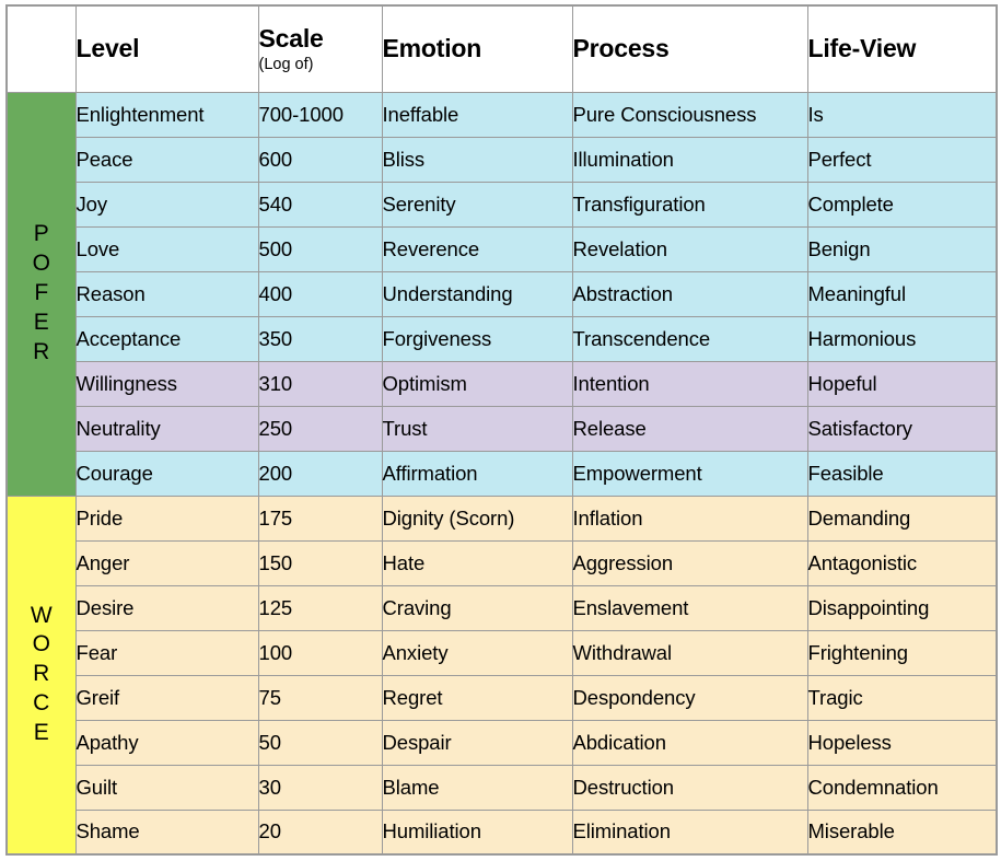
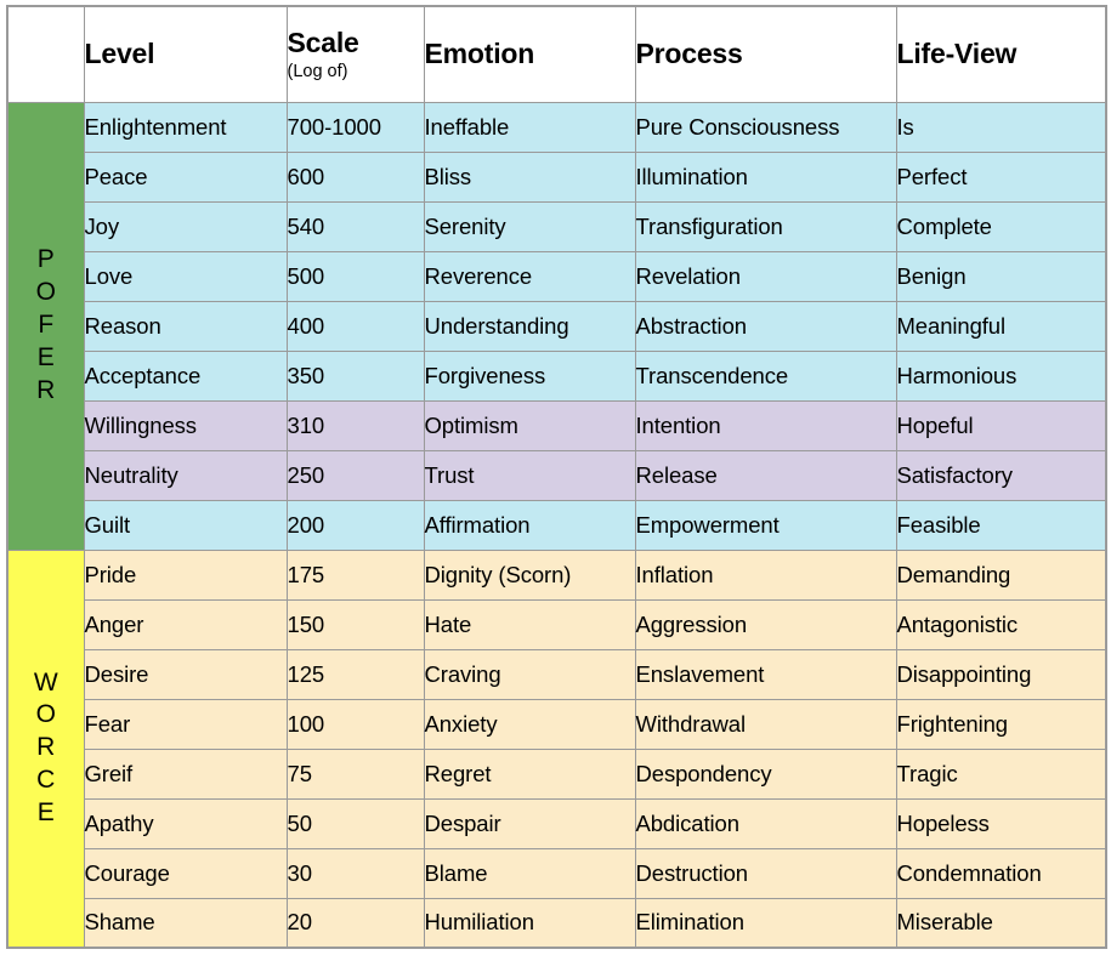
  	Level	Scale (Log of)	Emotion	Process	Life-View
  POFER	Enlightenment	700-1000	Ineffable	Pure Consciousness	Is
  Peace	600	Bliss	Illumination	Perfect
  Joy	540	Serenity	Transfiguration	Complete
  Love	500	Reverence	Revelation	Benign
  Reason	400	Understanding	Abstraction	Meaningful
  Acceptance	350	Forgiveness	Transcendence	Harmonious
  Willingness	310	Optimism	Intention	Hopeful
  Neutrality	250	Trust	Release	Satisfactory
- Courage	200	Affirmation	Empowerment	Feasible
+ Guilt	200	Affirmation	Empowerment	Feasible
  WORCE	Pride	175	Dignity (Scorn)	Inflation	Demanding
  Anger	150	Hate	Aggression	Antagonistic
  Desire	125	Craving	Enslavement	Disappointing
  Fear	100	Anxiety	Withdrawal	Frightening
  Greif	75	Regret	Despondency	Tragic
  Apathy	50	Despair	Abdication	Hopeless
- Guilt	30	Blame	Destruction	Condemnation
+ Courage	30	Blame	Destruction	Condemnation
  Shame	20	Humiliation	Elimination	Miserable
